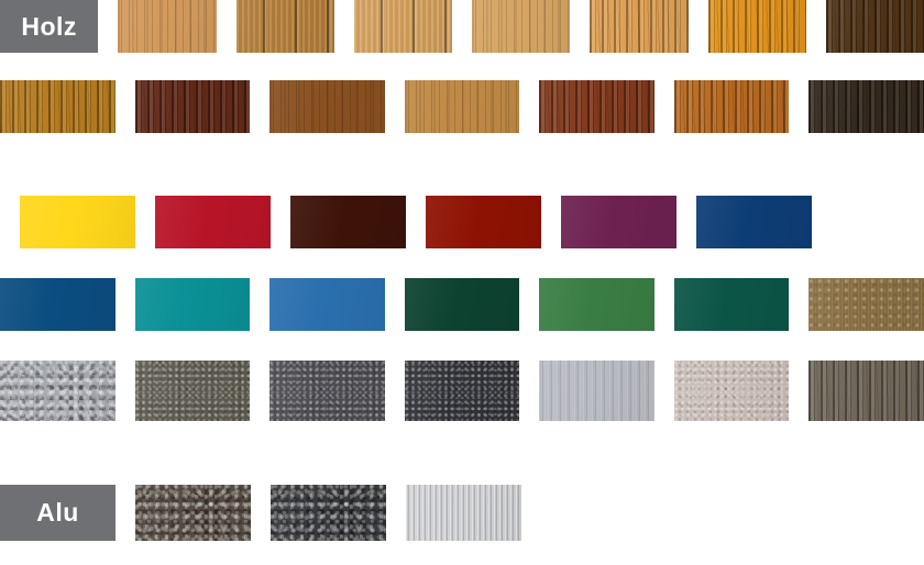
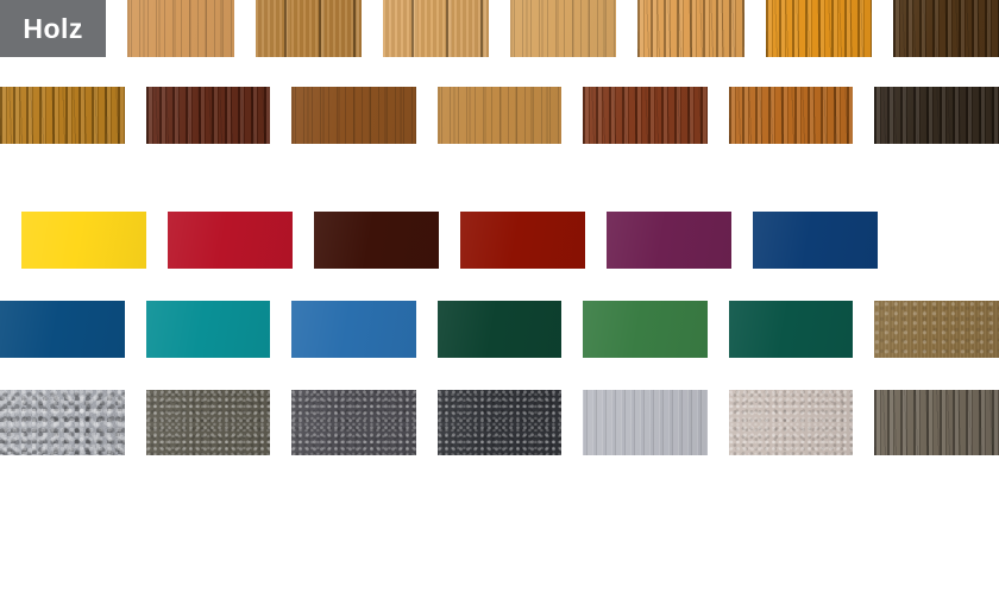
  Holz
- Alu
